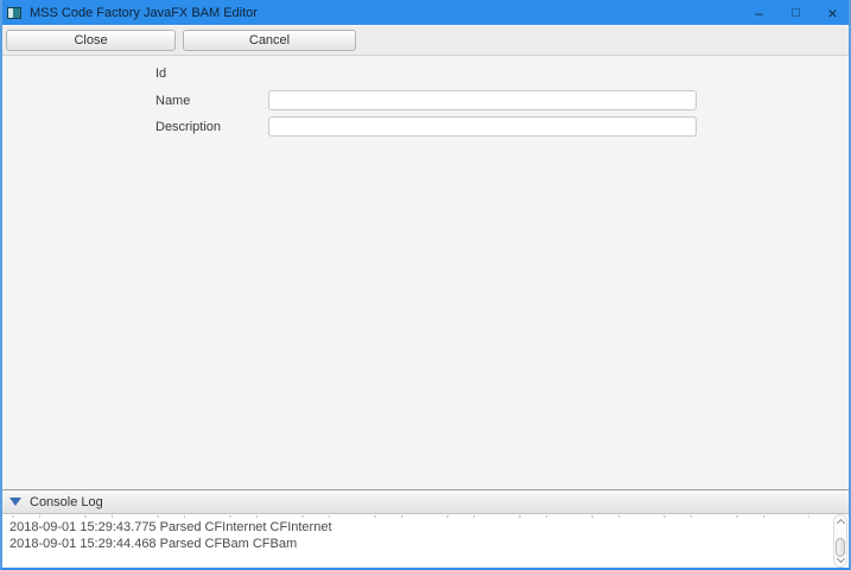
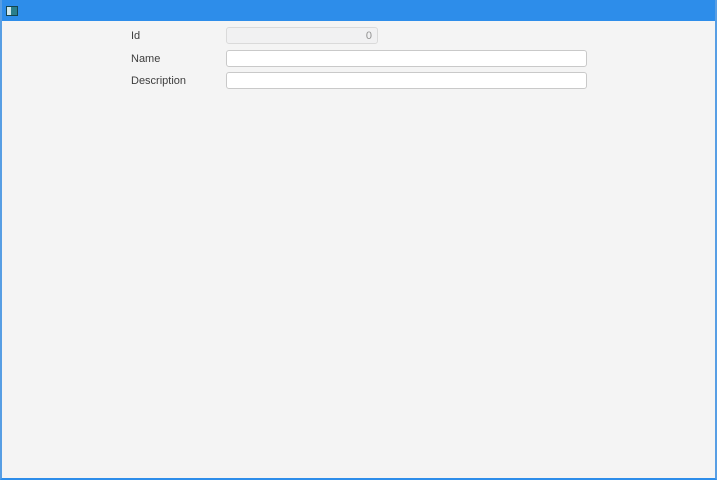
- MSS Code Factory JavaFX BAM Editor
- –
- □
- ×
- Close
- Cancel
  Id
+ 0
  Name
  Description
- Console Log
- 2018-09-01 15:29:43.775 Parsed CFInternet CFInternet
- 2018-09-01 15:29:44.468 Parsed CFBam CFBam
